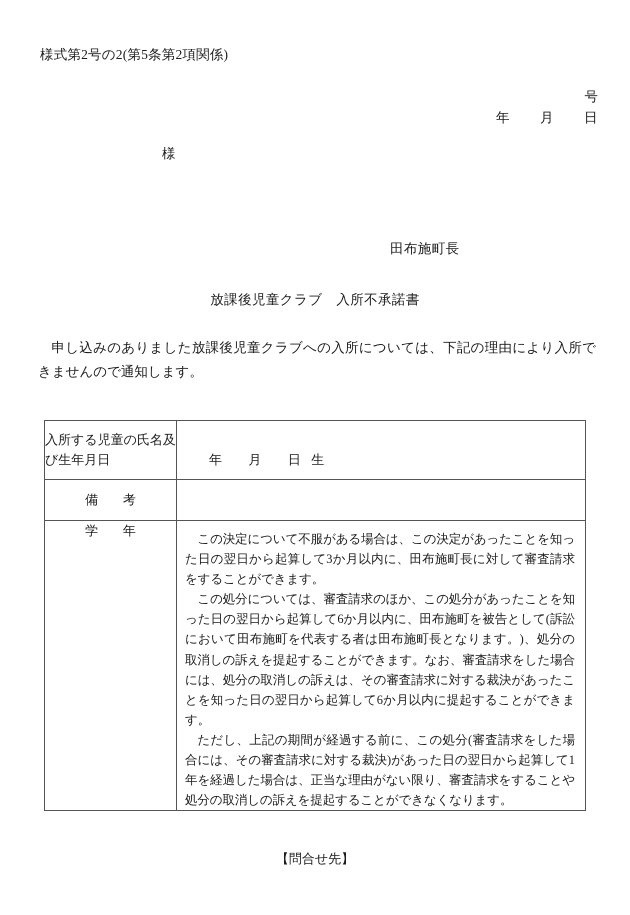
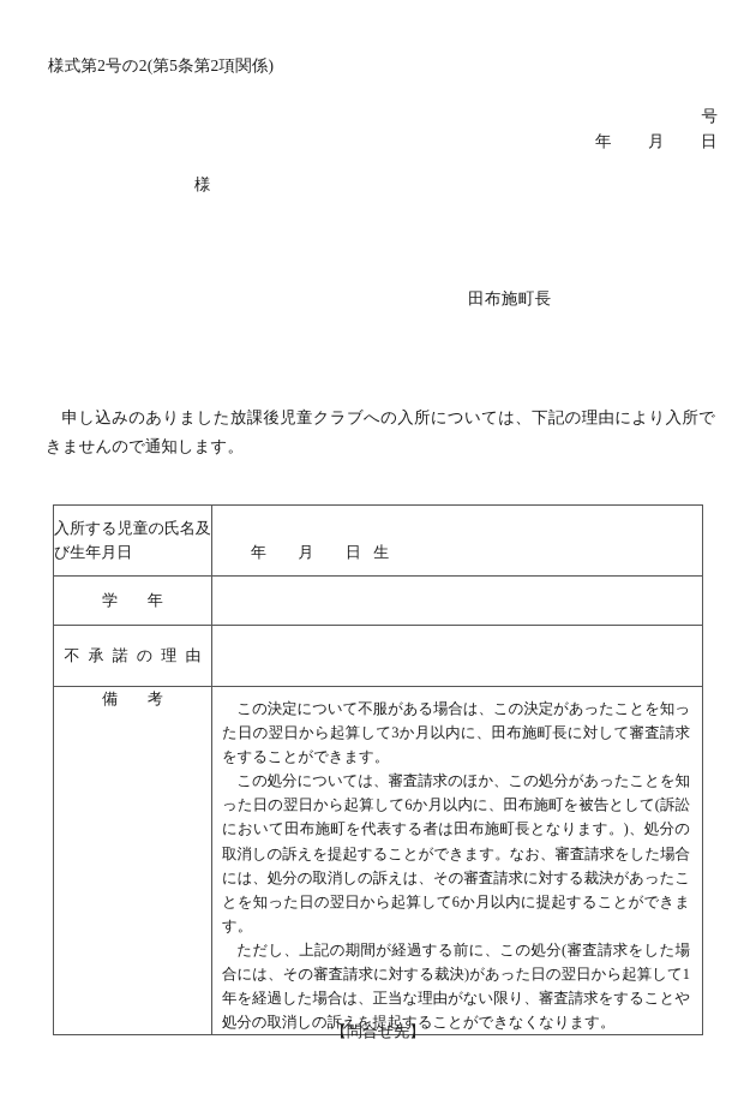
  様式第2号の2(第5条第2項関係)
  号
  年 月 日
  様
  田布施町長
- 放課後児童クラブ 入所不承諾書
  申し込みのありました放課後児童クラブへの入所については、下記の理由により入所できませんので通知します。
  入所する児童の氏名及び生年月日	年 月 日 生
- 備考
+ 学年
+ 不承諾の理由
- 学年	この決定について不服がある場合は、この決定があったことを知った日の翌日から起算して3か月以内に、田布施町長に対して審査請求をすることができます。 この処分については、審査請求のほか、この処分があったことを知った日の翌日から起算して6か月以内に、田布施町を被告として(訴訟において田布施町を代表する者は田布施町長となります。)、処分の取消しの訴えを提起することができます。なお、審査請求をした場合には、処分の取消しの訴えは、その審査請求に対する裁決があったことを知った日の翌日から起算して6か月以内に提起することができます。 ただし、上記の期間が経過する前に、この処分(審査請求をした場合には、その審査請求に対する裁決)があった日の翌日から起算して1年を経過した場合は、正当な理由がない限り、審査請求をすることや処分の取消しの訴えを提起することができなくなります。
+ 備考	この決定について不服がある場合は、この決定があったことを知った日の翌日から起算して3か月以内に、田布施町長に対して審査請求をすることができます。 この処分については、審査請求のほか、この処分があったことを知った日の翌日から起算して6か月以内に、田布施町を被告として(訴訟において田布施町を代表する者は田布施町長となります。)、処分の取消しの訴えを提起することができます。なお、審査請求をした場合には、処分の取消しの訴えは、その審査請求に対する裁決があったことを知った日の翌日から起算して6か月以内に提起することができます。 ただし、上記の期間が経過する前に、この処分(審査請求をした場合には、その審査請求に対する裁決)があった日の翌日から起算して1年を経過した場合は、正当な理由がない限り、審査請求をすることや処分の取消しの訴えを提起することができなくなります。
  【問合せ先】
